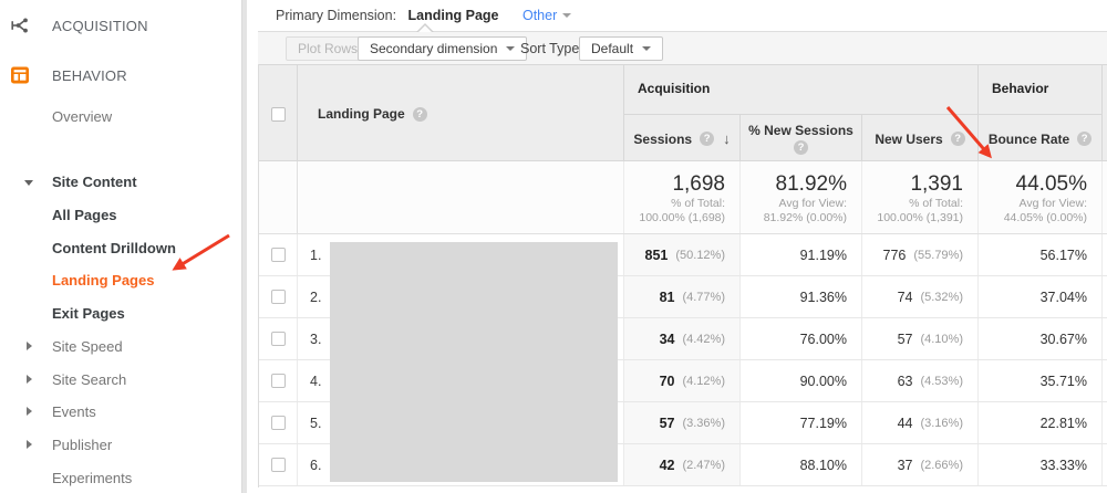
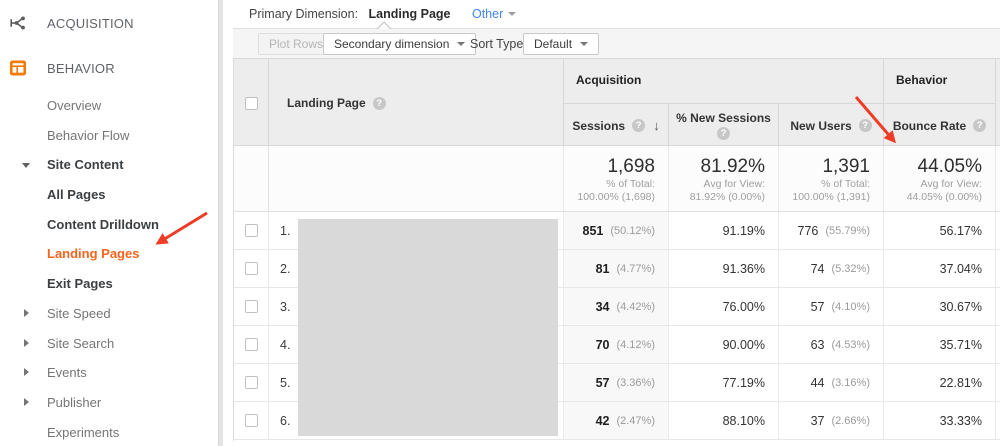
  ACQUISITION
  BEHAVIOR
  Overview
+ Behavior Flow
  Site Content
  All Pages
  Content Drilldown
  Landing Pages
  Exit Pages
  Site Speed
  Site Search
  Events
  Publisher
  Experiments
  Primary Dimension: Landing Page Other
  Plot Rows
  Secondary dimension
  Sort Type
  Default
  Landing Page
  ?
  Acquisition
  Behavior
  Sessions
  ?
  ↓
  % New Sessions
  ?
  New Users
  ?
  Bounce Rate
  ?
  1,698
  % of Total:
  100.00% (1,698)
  81.92%
  Avg for View:
  81.92% (0.00%)
  1,391
  % of Total:
  100.00% (1,391)
  44.05%
  Avg for View:
  44.05% (0.00%)
  1.
  851
  (50.12%)
  91.19%
  776
  (55.79%)
  56.17%
  2.
  81
  (4.77%)
  91.36%
  74
  (5.32%)
  37.04%
  3.
  34
  (4.42%)
  76.00%
  57
  (4.10%)
  30.67%
  4.
  70
  (4.12%)
  90.00%
  63
  (4.53%)
  35.71%
  5.
  57
  (3.36%)
  77.19%
  44
  (3.16%)
  22.81%
  6.
  42
  (2.47%)
  88.10%
  37
  (2.66%)
  33.33%
